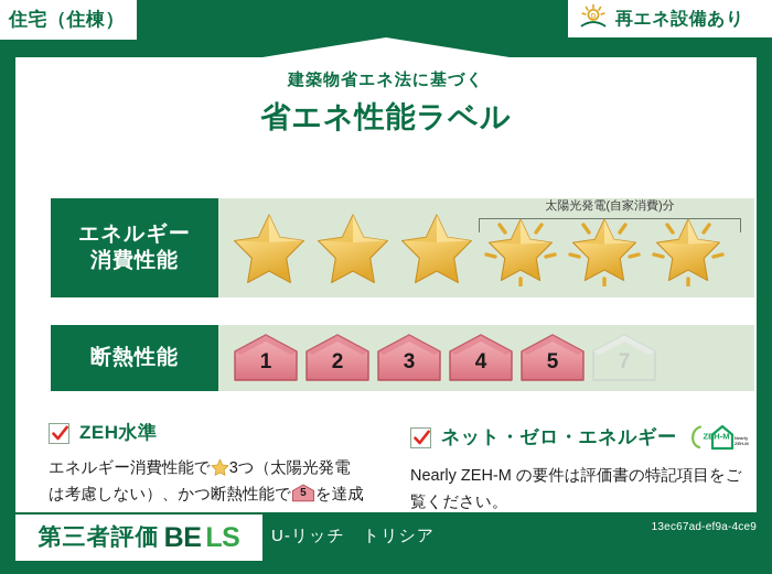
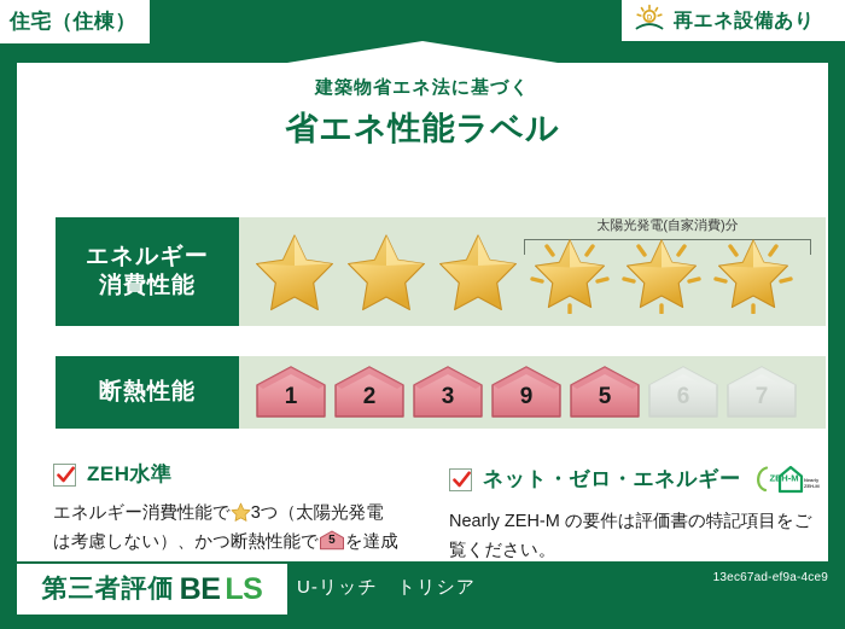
  住宅（住棟）
  再エネ設備あり
  建築物省エネ法に基づく
  省エネ性能ラベル
  エネルギー
  消費性能
  太陽光発電(自家消費)分
  断熱性能
  1
  2
  3
- 4
+ 9
  5
+ 6
  7
  ZEH水準
  エネルギー消費性能で 3つ（太陽光発電
  は考慮しない）、かつ断熱性能で
  5
  を達成
  ネット・ゼロ・エネルギー
  ZEH-M
  Nearly ZEH-M の要件は評価書の特記項目をご覧ください。
  第三者評価
  BE
  LS
  U-リッチ トリシア
  13ec67ad-ef9a-4ce9
